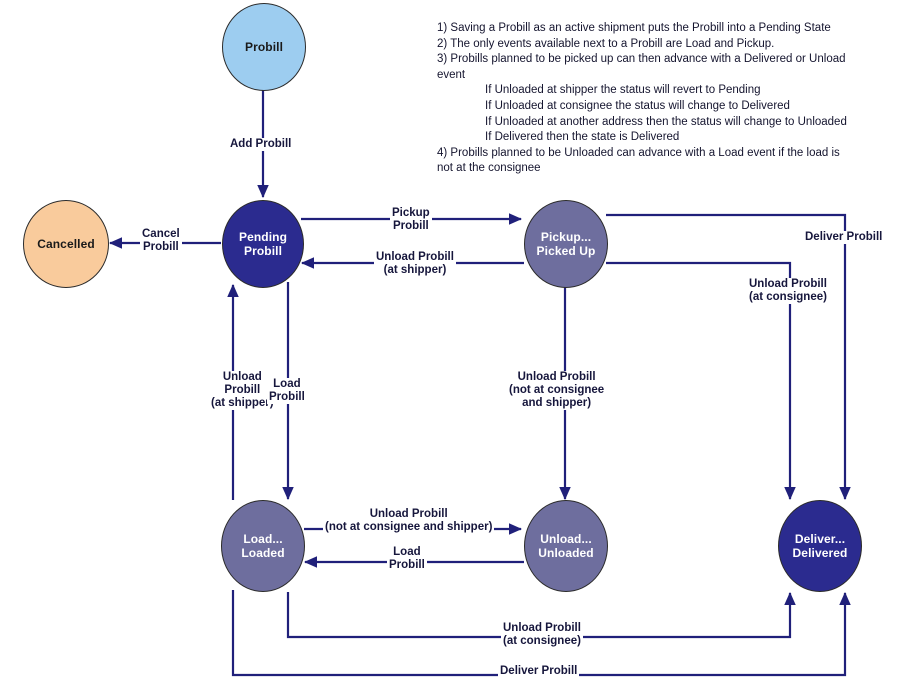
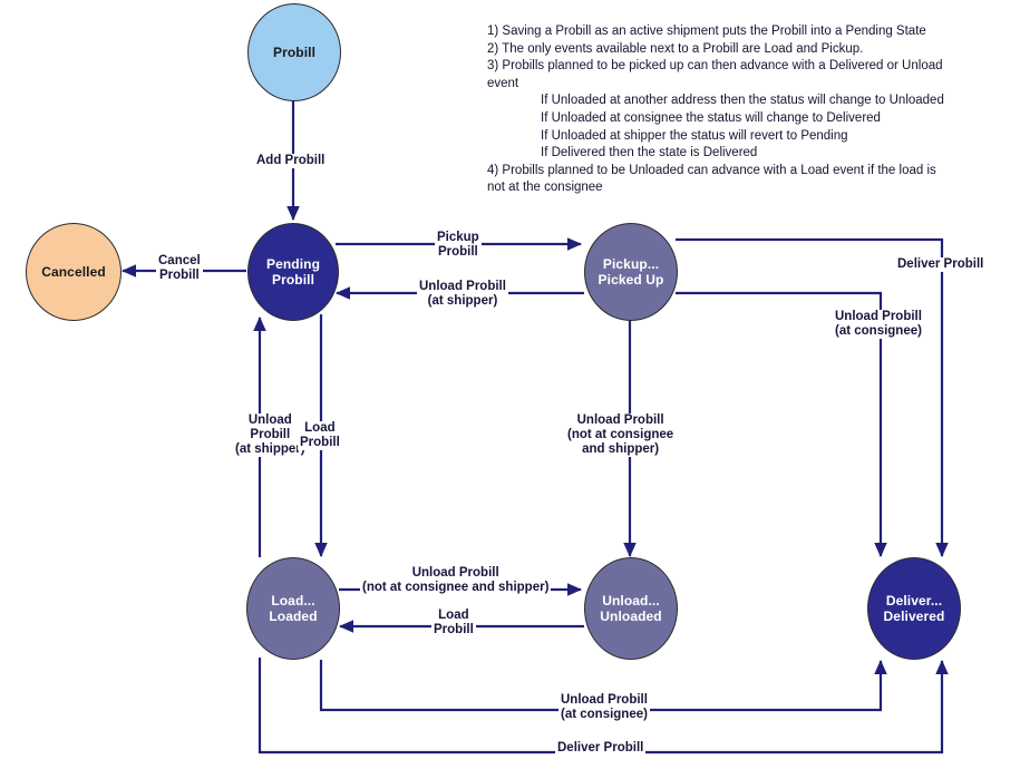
  Probill
  Cancelled
  Pending
  Probill
  Pickup...
  Picked Up
  Load...
  Loaded
  Unload...
  Unloaded
  Deliver...
  Delivered
  Add Probill
  Cancel
  Probill
  Pickup
  Probill
  Unload Probill
  (at shipper)
  Deliver Probill
  Unload Probill
  (at consignee)
  Unload
  Probill
  (at shippe
  Load
  Probill
  Unload Probill
  (not at consignee
  and shipper)
  Unload Probill
  (not at consignee and shipper)
  Load
  Probill
  Unload Probill
  (at consignee)
  Deliver Probill
  1) Saving a Probill as an active shipment puts the Probill into a Pending State
  2) The only events available next to a Probill are Load and Pickup.
  3) Probills planned to be picked up can then advance with a Delivered or Unload
  event
- If Unloaded at shipper the status will revert to Pending
+ If Unloaded at another address then the status will change to Unloaded
  If Unloaded at consignee the status will change to Delivered
- If Unloaded at another address then the status will change to Unloaded
+ If Unloaded at shipper the status will revert to Pending
  If Delivered then the state is Delivered
  4) Probills planned to be Unloaded can advance with a Load event if the load is
  not at the consignee
